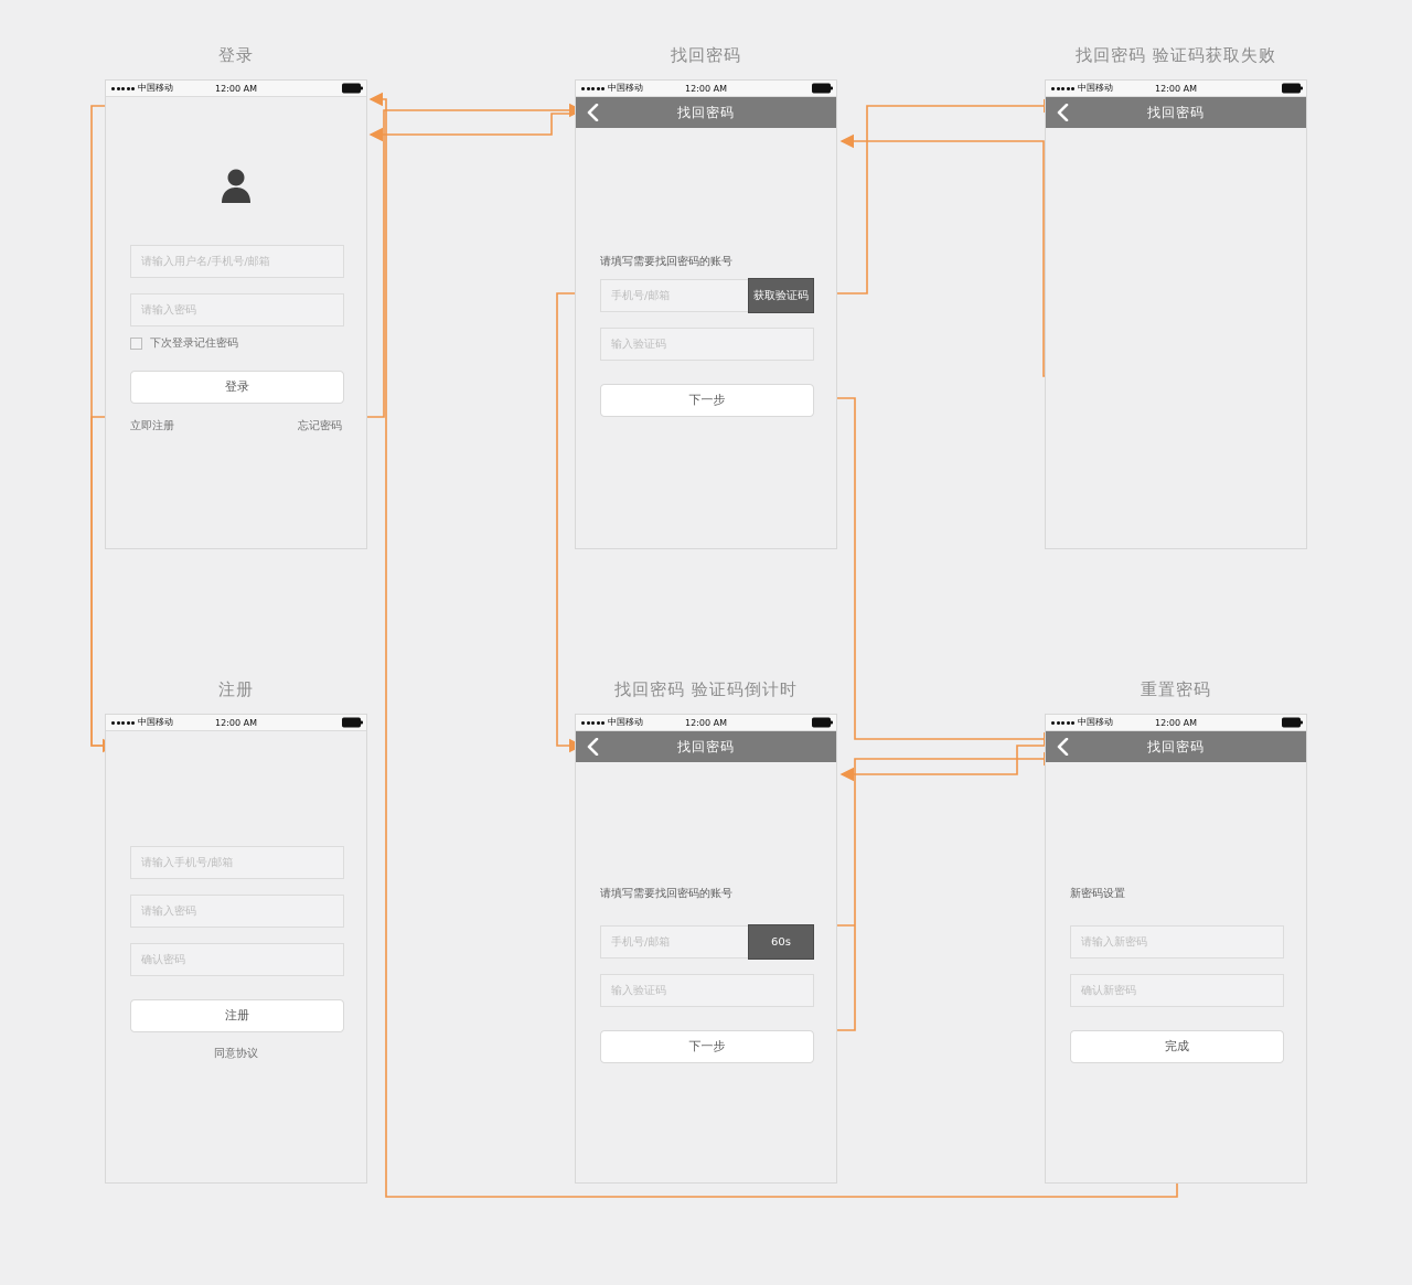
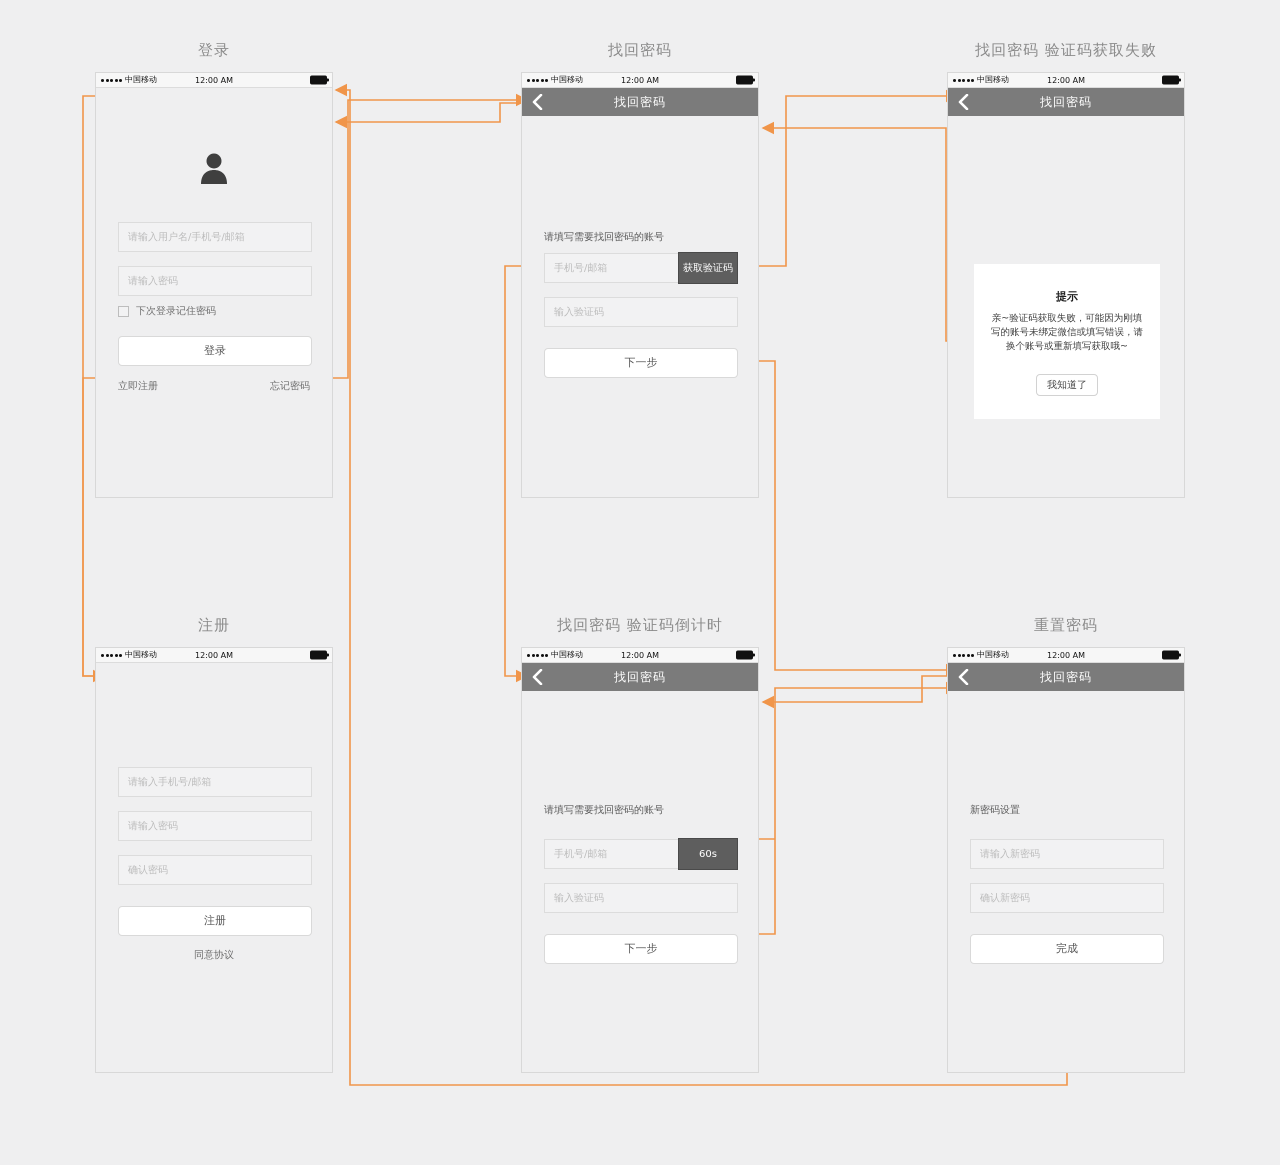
  登录
  找回密码
  找回密码 验证码获取失败
  注册
  找回密码 验证码倒计时
  重置密码
  中国移动
  12:00 AM
  请输入用户名/手机号/邮箱
  请输入密码
  下次登录记住密码
  登录
  立即注册
  忘记密码
  中国移动
  12:00 AM
  找回密码
  请填写需要找回密码的账号
  手机号/邮箱
  获取验证码
  输入验证码
  下一步
  中国移动
  12:00 AM
  找回密码
+ 提示
+ 亲~验证码获取失败，可能因为刚填写的账号未绑定微信或填写错误，请换个账号或重新填写获取哦~
+ 我知道了
  中国移动
  12:00 AM
  请输入手机号/邮箱
  请输入密码
  确认密码
  注册
  同意协议
  中国移动
  12:00 AM
  找回密码
  请填写需要找回密码的账号
  手机号/邮箱
  60s
  输入验证码
  下一步
  中国移动
  12:00 AM
  找回密码
  新密码设置
  请输入新密码
  确认新密码
  完成
